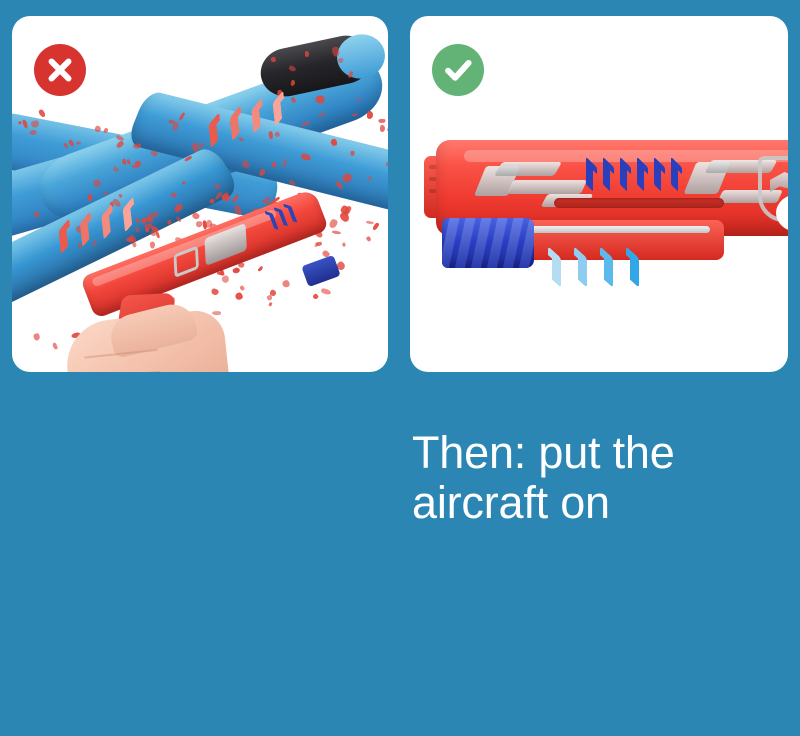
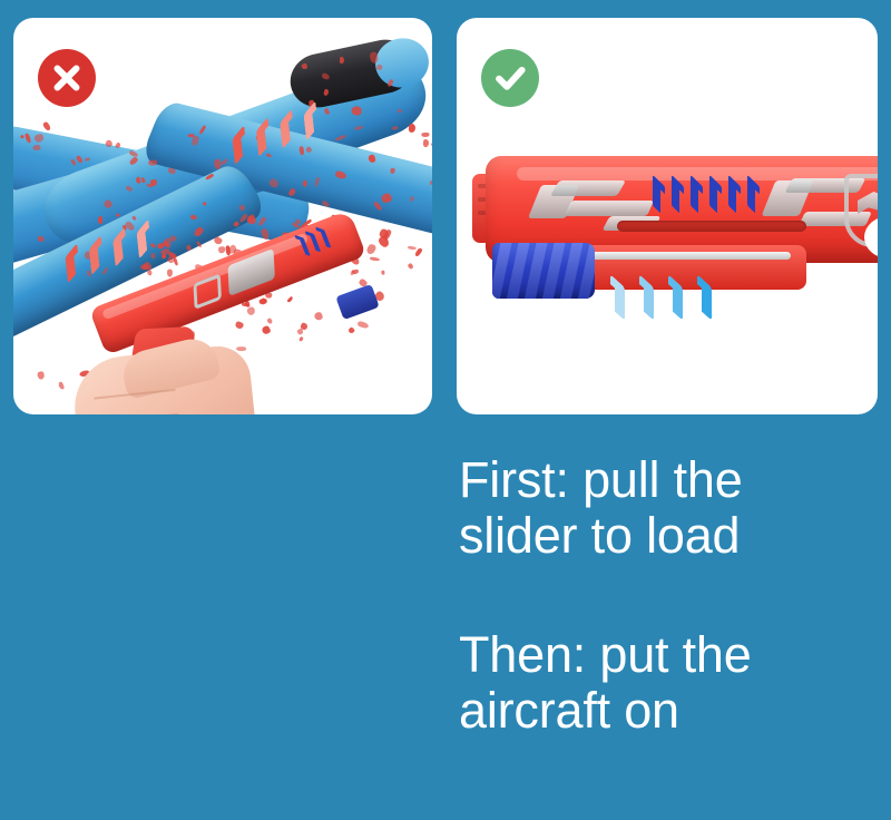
+ First: pull the
+ slider to load
  Then: put the
  aircraft on
